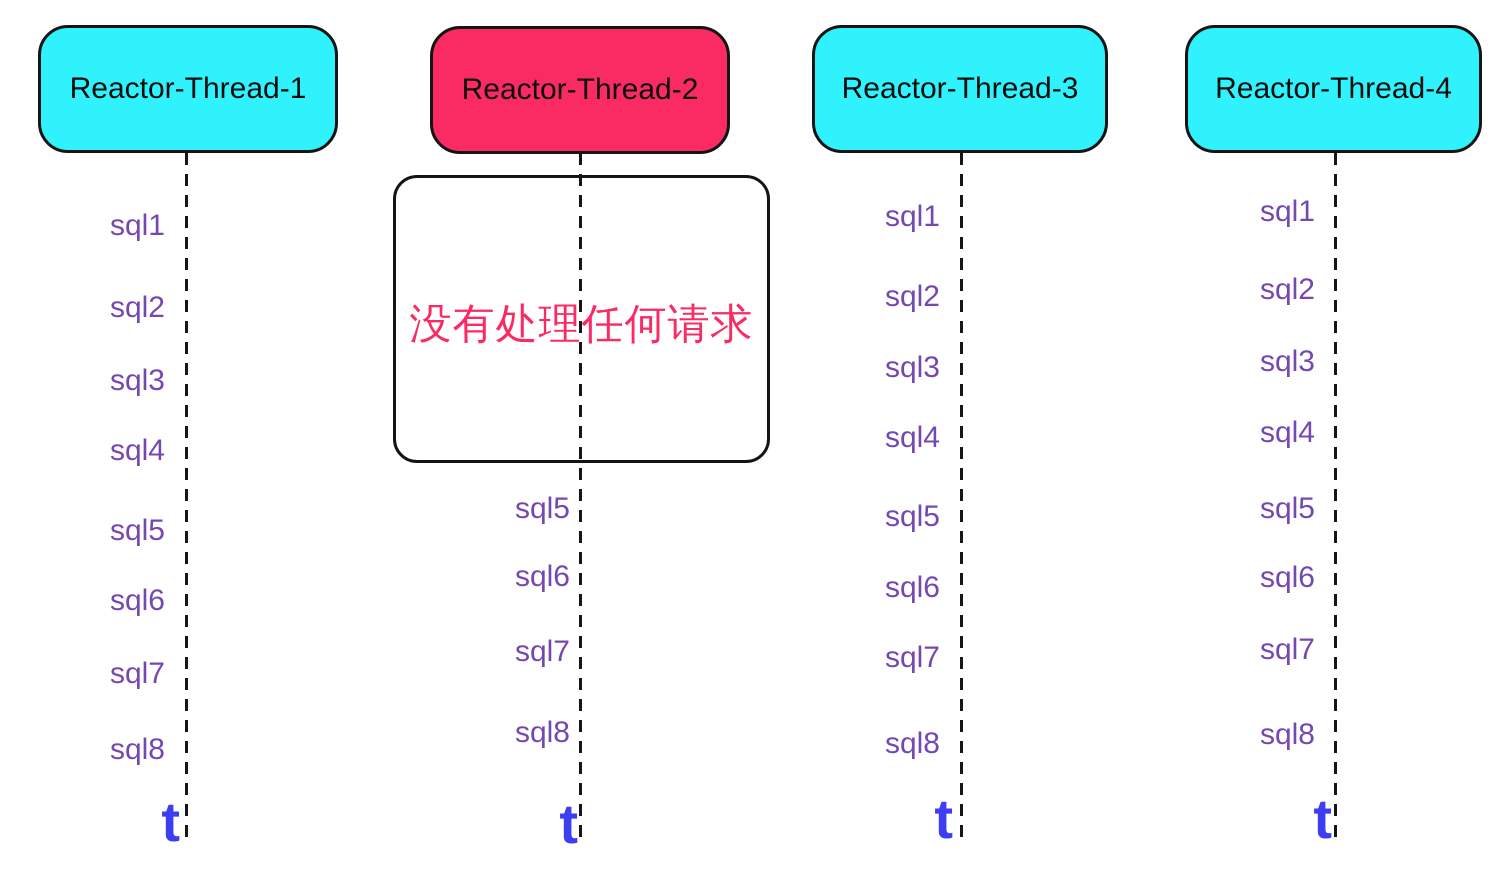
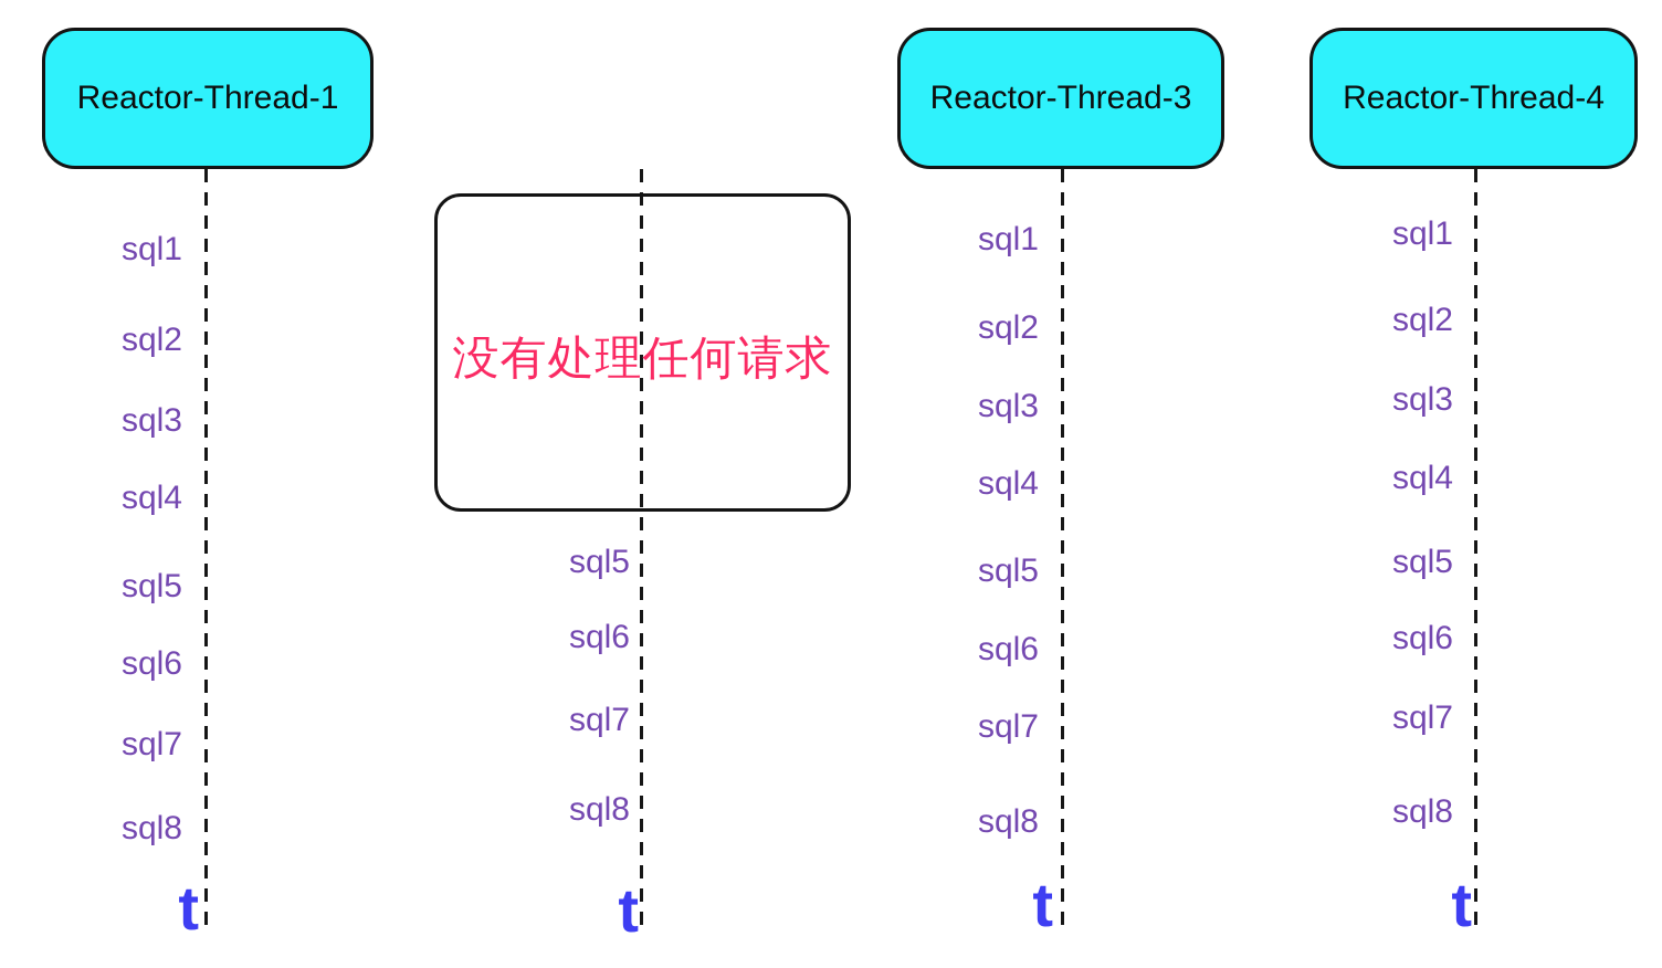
  Reactor-Thread-1
- Reactor-Thread-2
  Reactor-Thread-3
  Reactor-Thread-4
  没有处理任何请求
  sql1
  sql2
  sql3
  sql4
  sql5
  sql6
  sql7
  sql8
  sql5
  sql6
  sql7
  sql8
  sql1
  sql2
  sql3
  sql4
  sql5
  sql6
  sql7
  sql8
  sql1
  sql2
  sql3
  sql4
  sql5
  sql6
  sql7
  sql8
  t
  t
  t
  t
